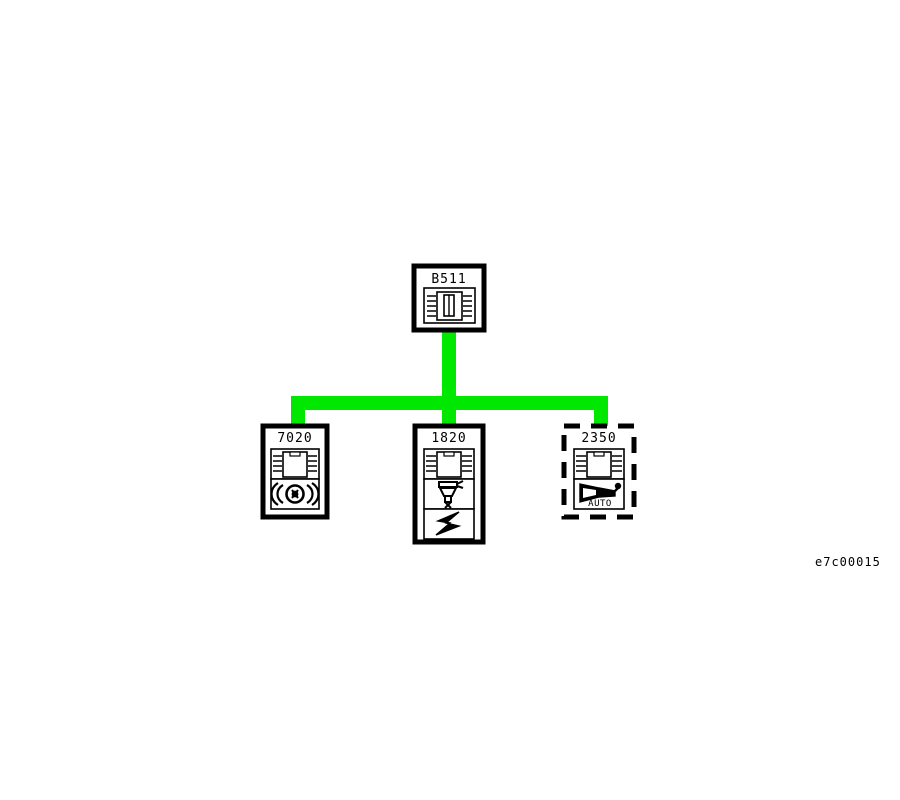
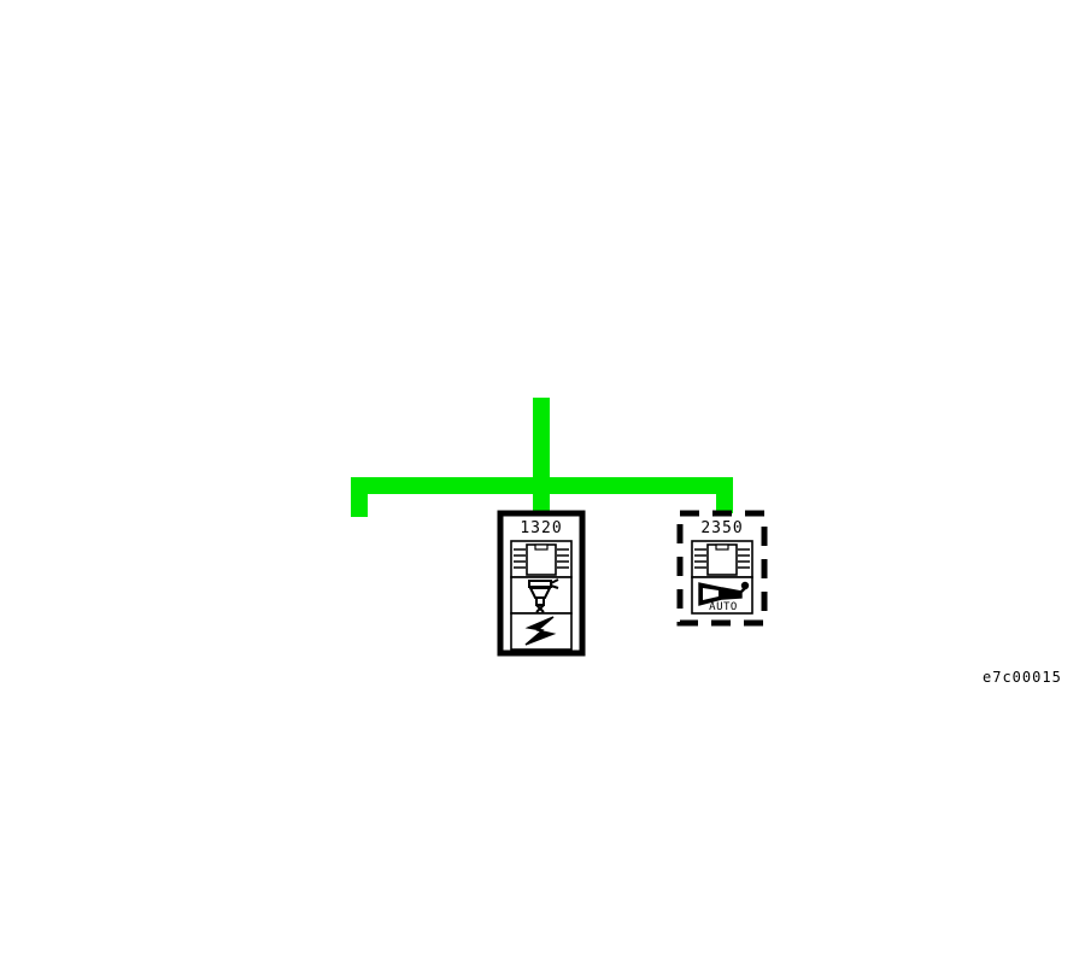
- B511
- 7020
- 1820
+ 1320
  2350
  AUTO
  e7c00015
